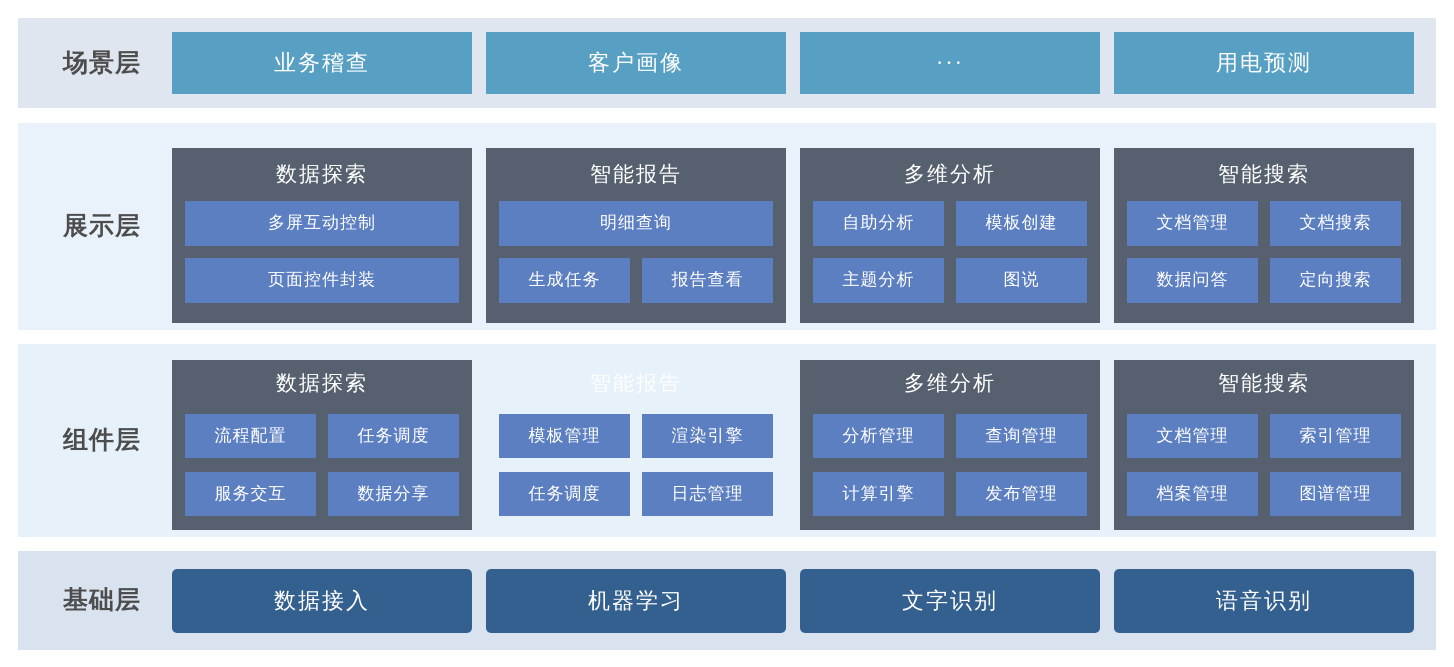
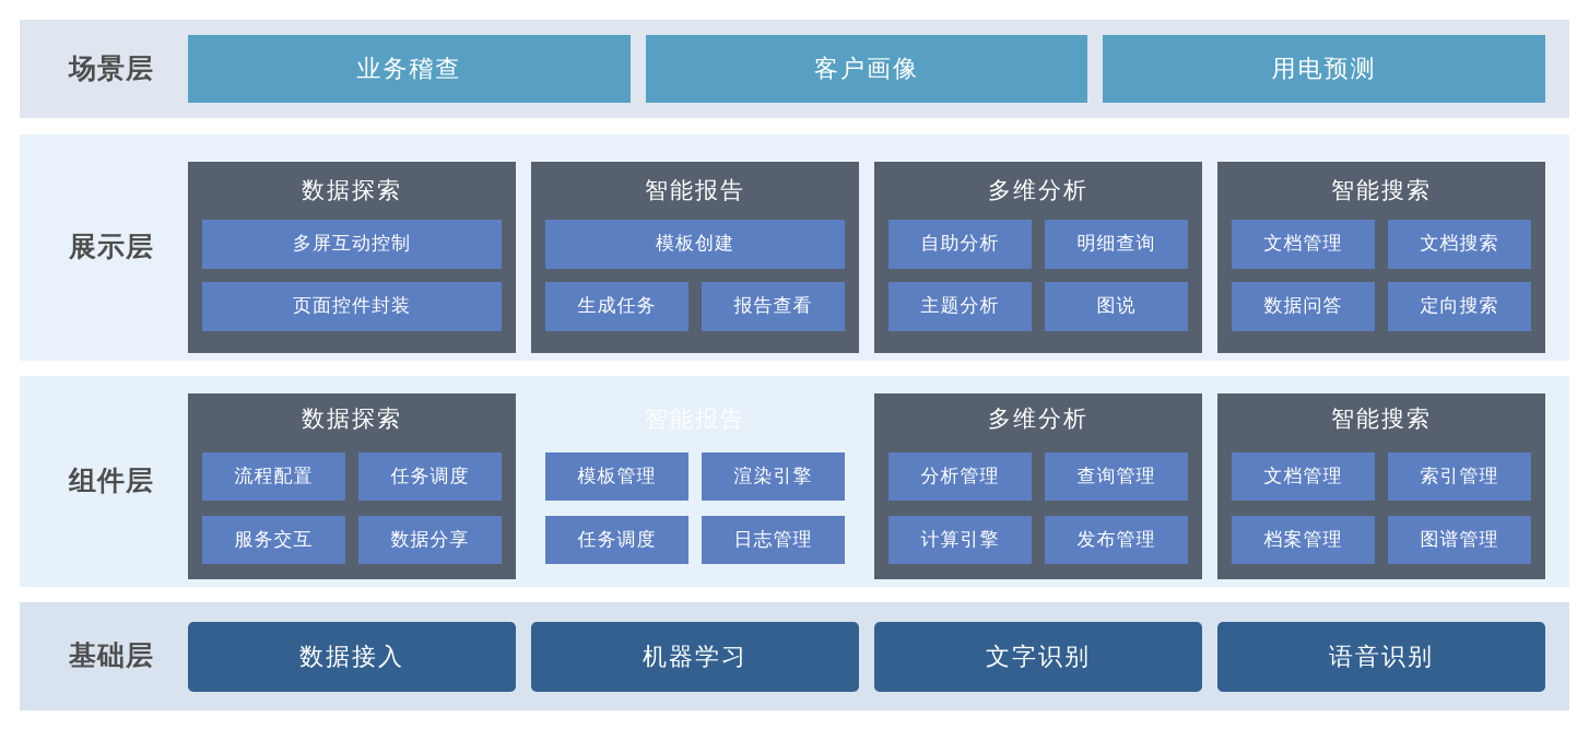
  场景层
  业务稽查
  客户画像
- ···
  用电预测
  展示层
  数据探索
  多屏互动控制
  页面控件封装
  智能报告
- 明细查询
+ 模板创建
  生成任务
  报告查看
  多维分析
  自助分析
- 模板创建
+ 明细查询
  主题分析
  图说
  智能搜索
  文档管理
  文档搜索
  数据问答
  定向搜索
  组件层
  数据探索
  流程配置
  任务调度
  服务交互
  数据分享
  模板管理
  渲染引擎
  任务调度
  日志管理
  多维分析
  分析管理
  查询管理
  计算引擎
  发布管理
  智能搜索
  文档管理
  索引管理
  档案管理
  图谱管理
  基础层
  数据接入
  机器学习
  文字识别
  语音识别
